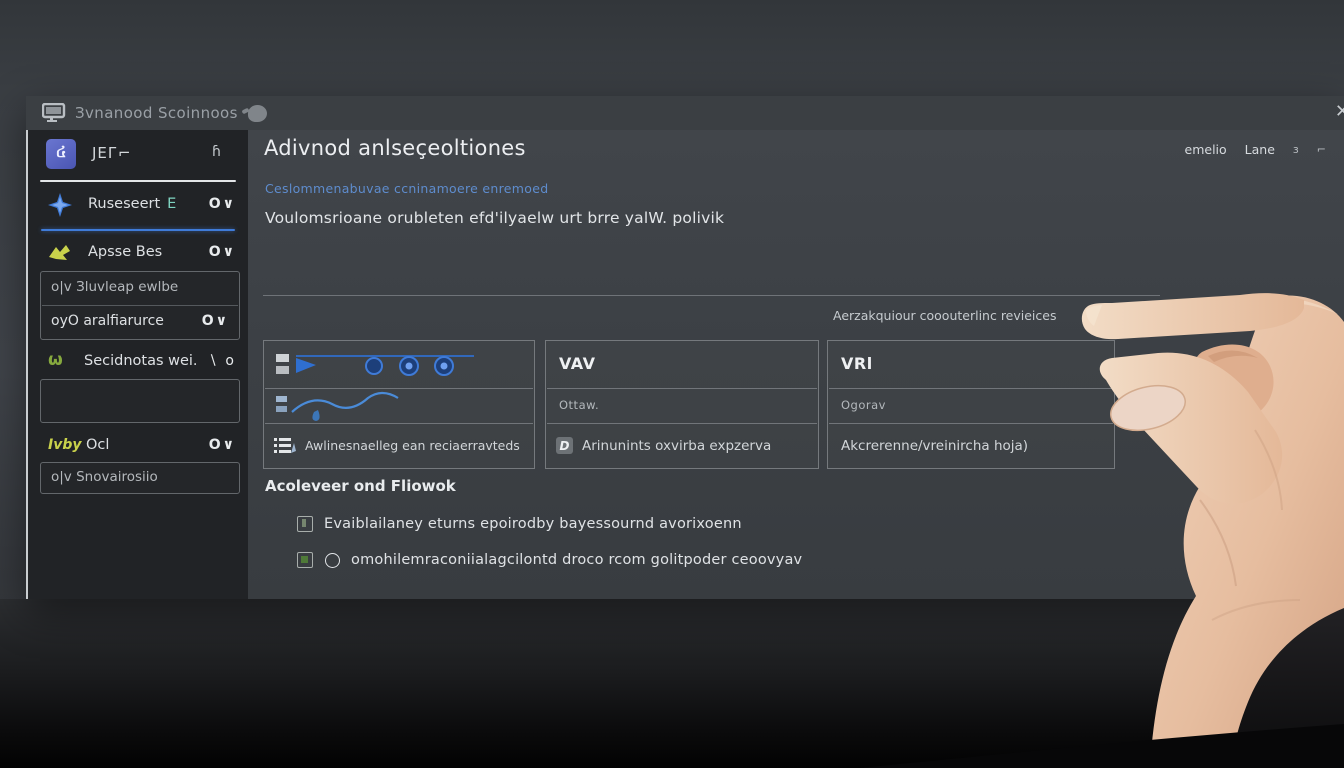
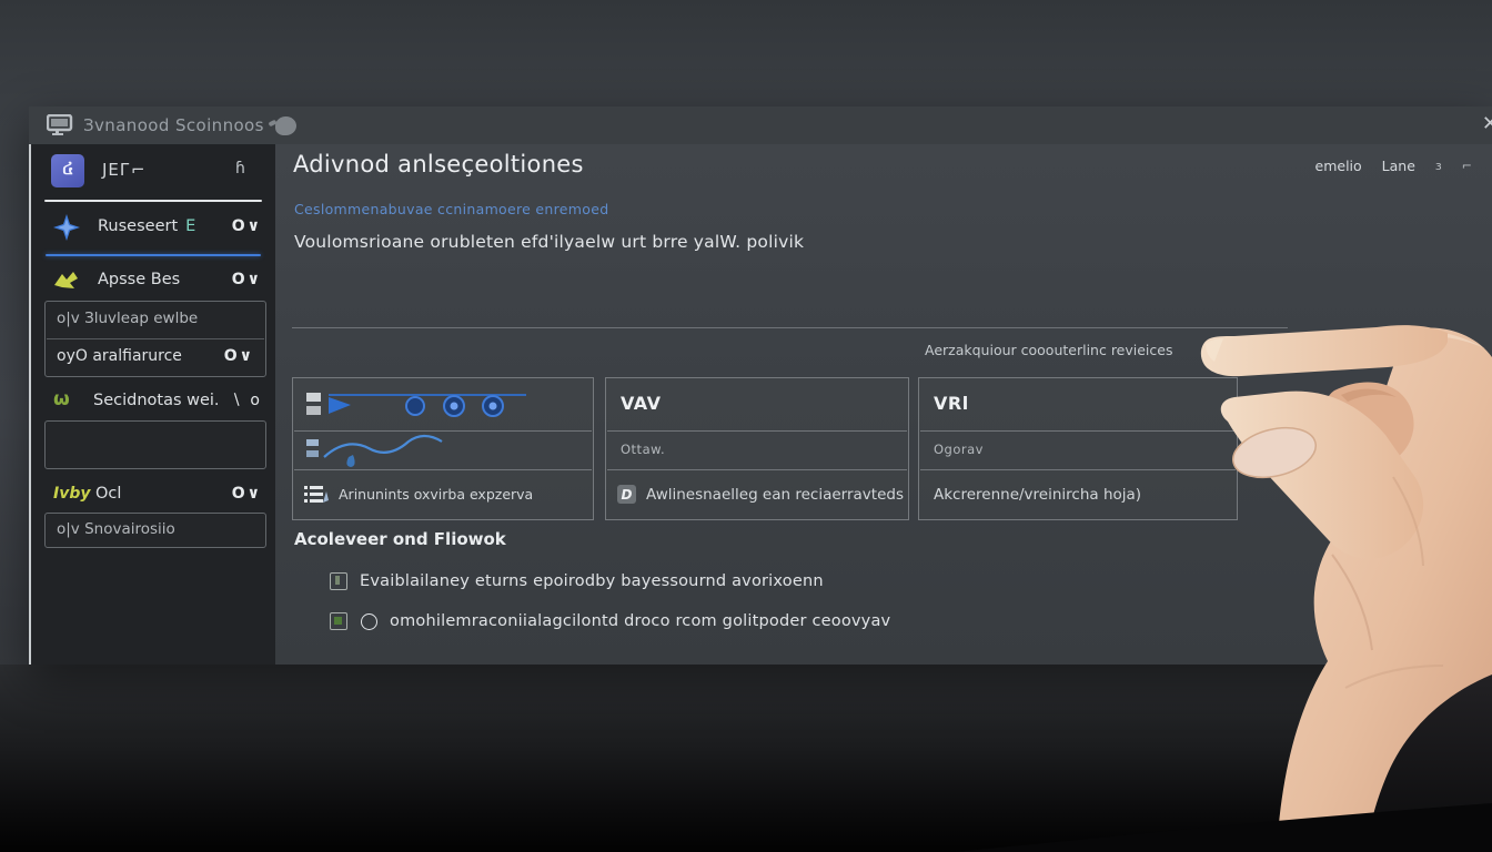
  Зvnanood Scoinnoos
  ✕
  ៤
  ЈЕГ⌐
  ɦ
  Ruseseert E
  O∨
  Apsse Bes
  O∨
  o|v Зluvleap ewlbe
  oyO aralfiarurce
  O∨
  ω
  Secidnotas wei.
  ∖ o
  Ivby
  Ocl
  O∨
  o|v Snovairosiio
  Adivnod anlseçeoltiones
  emelio
  Lane
  ɜ
  ⌐
  Ceslommenabuvae ccninamoere enremoed
  Voulomsrioane orubleten efd'ilyaelw urt brre yalW. polivik
  Aerzakquiour cooouterlinc revieices
- Awlinesnaelleg ean reciaerravteds
+ Arinunints oxvirba expzerva
  VAV
  Ottaw.
  D
- Arinunints oxvirba expzerva
+ Awlinesnaelleg ean reciaerravteds
  VRl
  Ogorav
  Akcrerenne/vreinircha hoja)
  Acoleveer ond Fliowok
  Evaiblailaney eturns epoirodby bayessournd avorixoenn
  omohilemraconiialagcilontd droco rcom golitpoder ceoovyav
